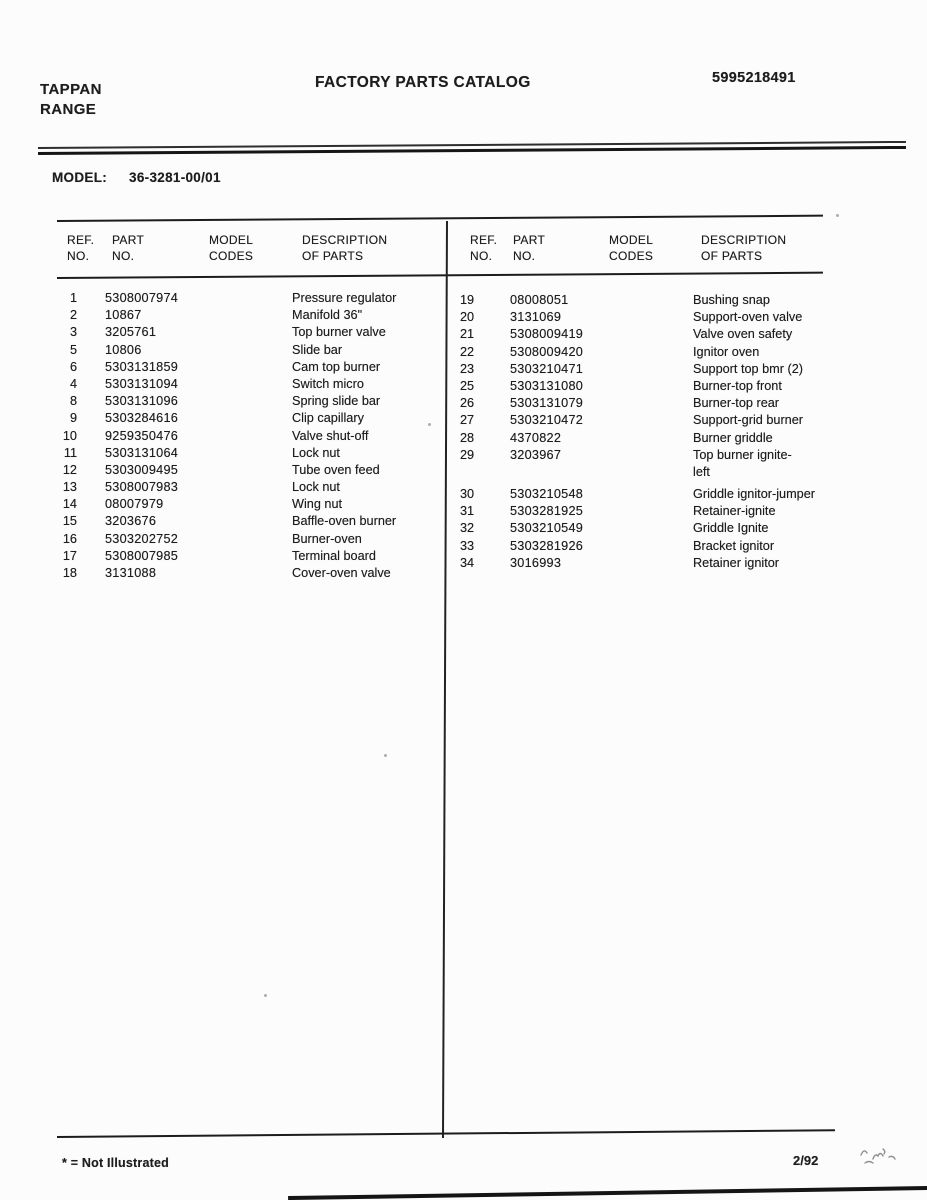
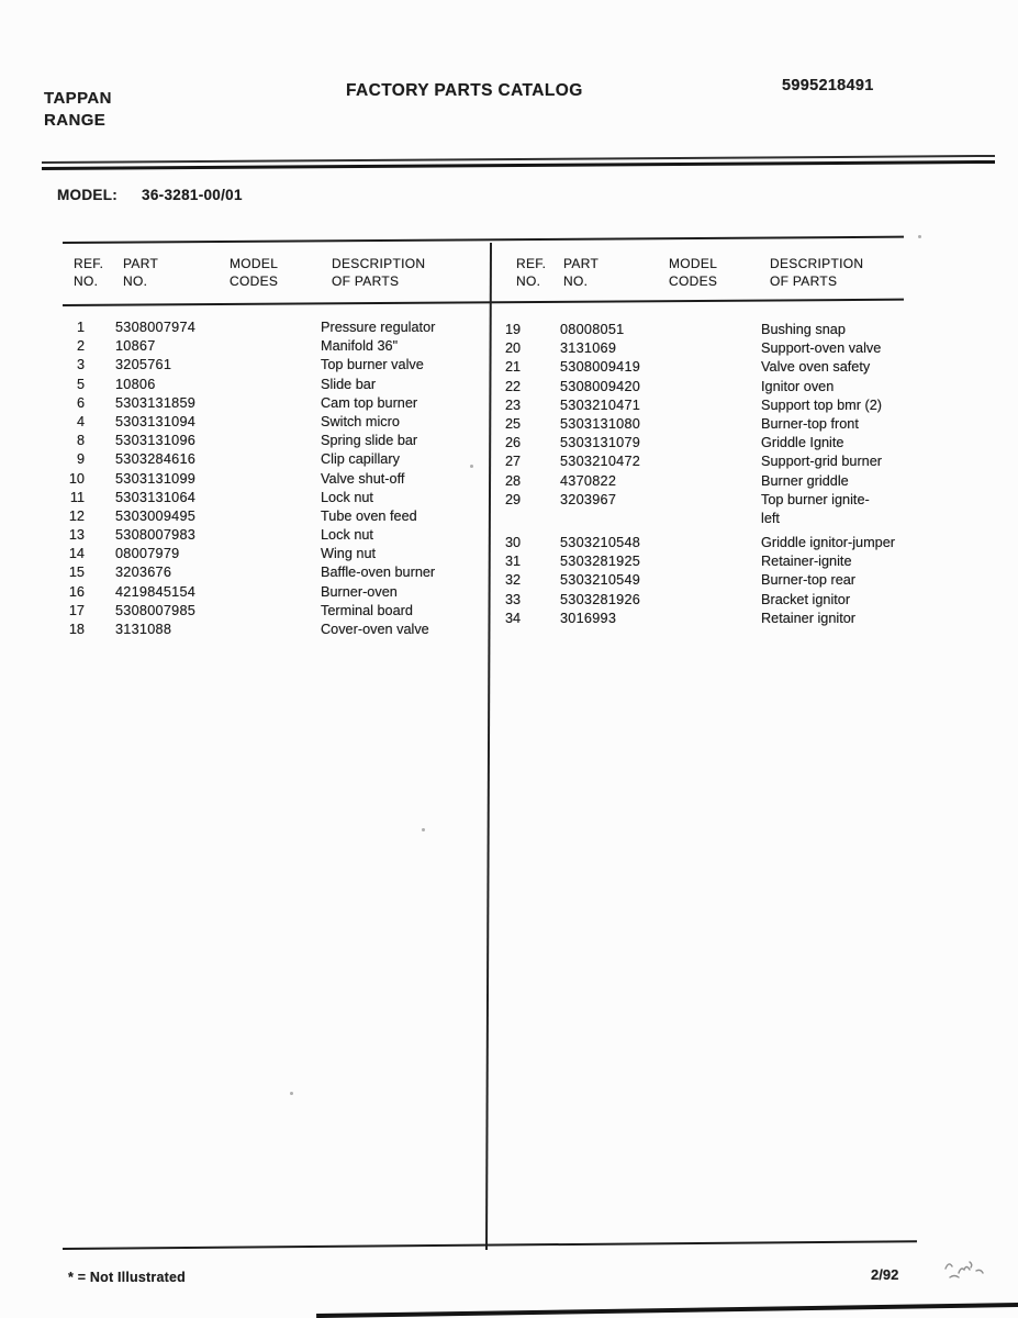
  TAPPAN
  RANGE
  FACTORY PARTS CATALOG
  5995218491
  MODEL: 36-3281-00/01
  REF.
  NO.
  PART
  NO.
  MODEL
  CODES
  DESCRIPTION
  OF PARTS
  REF.
  NO.
  PART
  NO.
  MODEL
  CODES
  DESCRIPTION
  OF PARTS
  1
  5308007974
  Pressure regulator
  2
  10867
  Manifold 36"
  3
  3205761
  Top burner valve
  5
  10806
  Slide bar
  6
  5303131859
  Cam top burner
  4
  5303131094
  Switch micro
  8
  5303131096
  Spring slide bar
  9
  5303284616
  Clip capillary
  10
- 9259350476
+ 5303131099
  Valve shut-off
  11
  5303131064
  Lock nut
  12
  5303009495
  Tube oven feed
  13
  5308007983
  Lock nut
  14
  08007979
  Wing nut
  15
  3203676
  Baffle-oven burner
  16
- 5303202752
+ 4219845154
  Burner-oven
  17
  5308007985
  Terminal board
  18
  3131088
  Cover-oven valve
  19
  08008051
  Bushing snap
  20
  3131069
  Support-oven valve
  21
  5308009419
  Valve oven safety
  22
  5308009420
  Ignitor oven
  23
  5303210471
  Support top bmr (2)
  25
  5303131080
  Burner-top front
  26
  5303131079
- Burner-top rear
+ Griddle Ignite
  27
  5303210472
  Support-grid burner
  28
  4370822
  Burner griddle
  29
  3203967
  Top burner ignite-
  left
  30
  5303210548
  Griddle ignitor-jumper
  31
  5303281925
  Retainer-ignite
  32
  5303210549
- Griddle Ignite
+ Burner-top rear
  33
  5303281926
  Bracket ignitor
  34
  3016993
  Retainer ignitor
  * = Not Illustrated
  2/92
